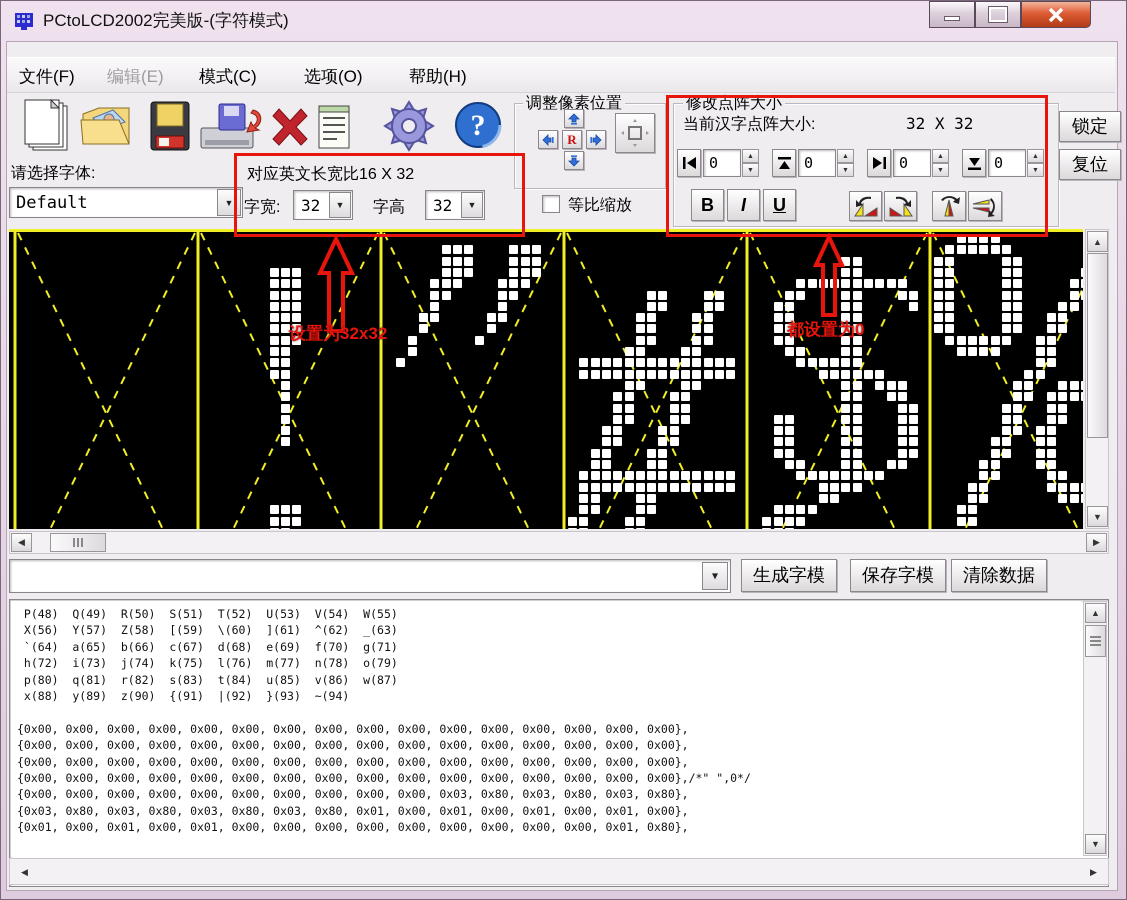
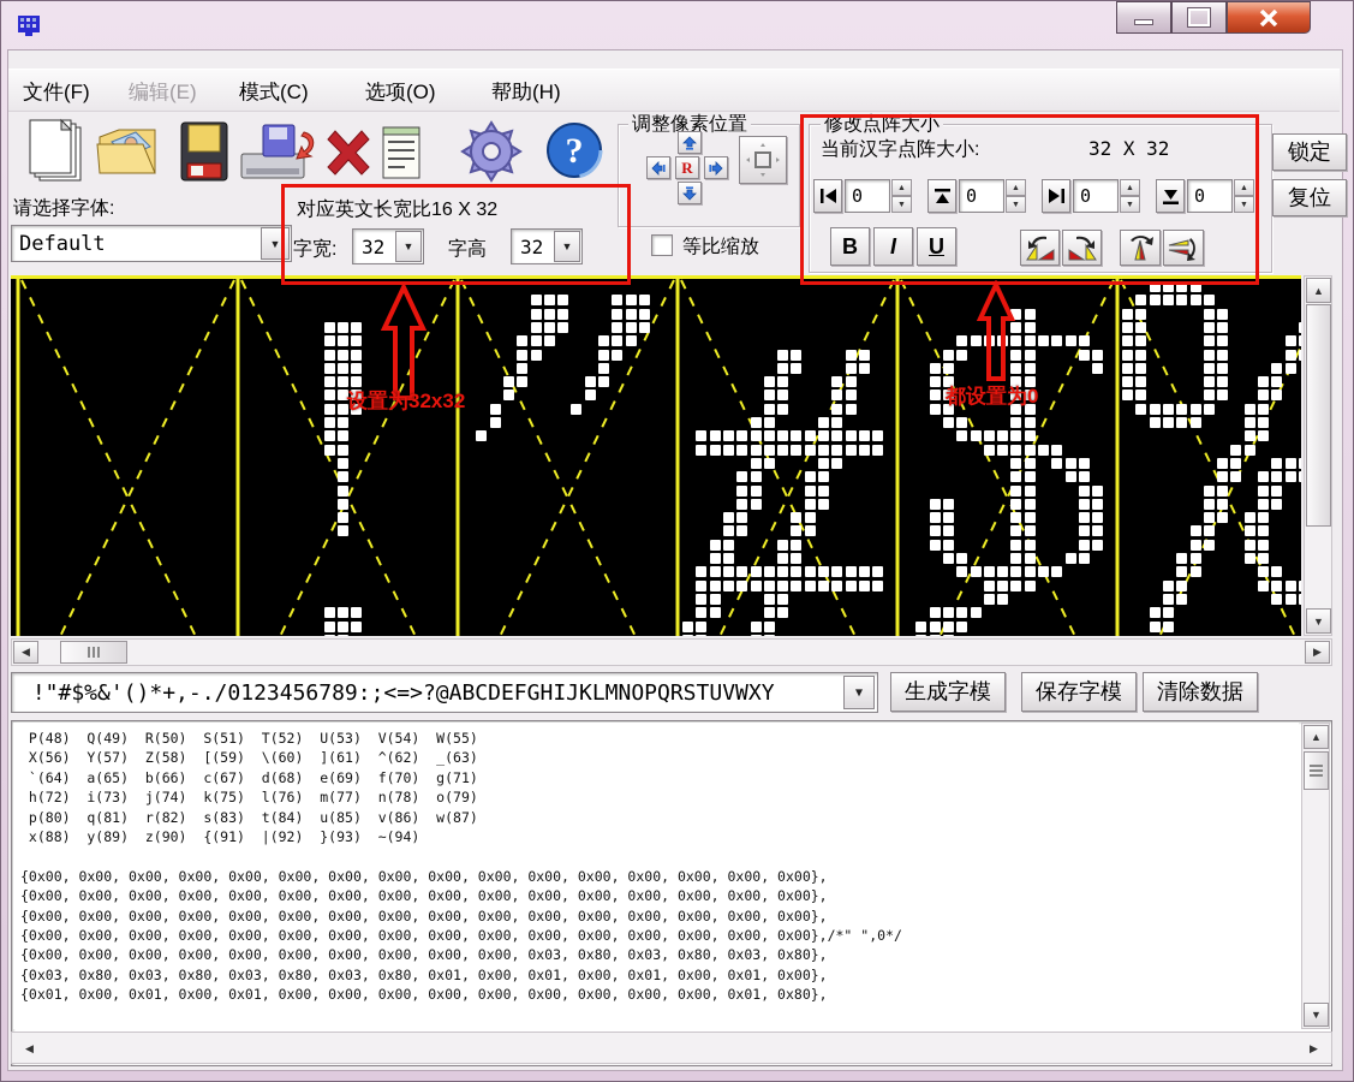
- PCtoLCD2002完美版-(字符模式)
  文件(F)
  编辑(E)
  模式(C)
  选项(O)
  帮助(H)
  ?
  请选择字体:
  Default
  ▼
  对应英文长宽比16 X 32
  字宽:
  32
  ▼
  字高
  32
  ▼
  等比缩放
  调整像素位置
  R
  修改点阵大小
  当前汉字点阵大小:
  32 X 32
  0
  0
  0
  0
  B
  I
  U
  锁定
  复位
  ▲
  ▼
  ◀
  ▶
  设置为32x32
  都设置为0
+ !"#$%&'()*+,-./0123456789:;<=>?@ABCDEFGHIJKLMNOPQRSTUVWXY
  ▼
  生成字模
  保存字模
  清除数据
  P(48) Q(49) R(50) S(51) T(52) U(53) V(54) W(55)
  X(56) Y(57) Z(58) [(59) \(60) ](61) ^(62) _(63)
  `(64) a(65) b(66) c(67) d(68) e(69) f(70) g(71)
  h(72) i(73) j(74) k(75) l(76) m(77) n(78) o(79)
  p(80) q(81) r(82) s(83) t(84) u(85) v(86) w(87)
  x(88) y(89) z(90) {(91) |(92) }(93) ~(94)
  {0x00, 0x00, 0x00, 0x00, 0x00, 0x00, 0x00, 0x00, 0x00, 0x00, 0x00, 0x00, 0x00, 0x00, 0x00, 0x00},
  {0x00, 0x00, 0x00, 0x00, 0x00, 0x00, 0x00, 0x00, 0x00, 0x00, 0x00, 0x00, 0x00, 0x00, 0x00, 0x00},
  {0x00, 0x00, 0x00, 0x00, 0x00, 0x00, 0x00, 0x00, 0x00, 0x00, 0x00, 0x00, 0x00, 0x00, 0x00, 0x00},
  {0x00, 0x00, 0x00, 0x00, 0x00, 0x00, 0x00, 0x00, 0x00, 0x00, 0x00, 0x00, 0x00, 0x00, 0x00, 0x00},/*" ",0*/
  {0x00, 0x00, 0x00, 0x00, 0x00, 0x00, 0x00, 0x00, 0x00, 0x00, 0x03, 0x80, 0x03, 0x80, 0x03, 0x80},
  {0x03, 0x80, 0x03, 0x80, 0x03, 0x80, 0x03, 0x80, 0x01, 0x00, 0x01, 0x00, 0x01, 0x00, 0x01, 0x00},
  {0x01, 0x00, 0x01, 0x00, 0x01, 0x00, 0x00, 0x00, 0x00, 0x00, 0x00, 0x00, 0x00, 0x00, 0x01, 0x80},
  ▲
  ▼
  ◀
  ▶
